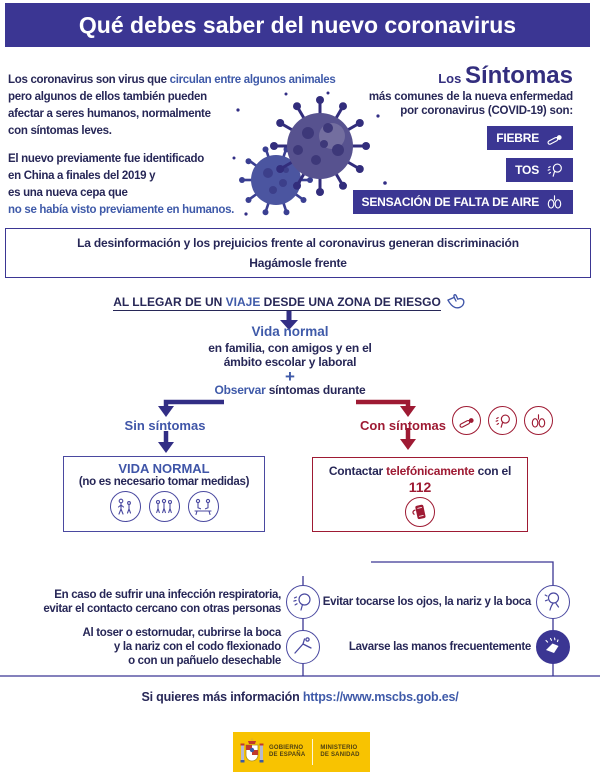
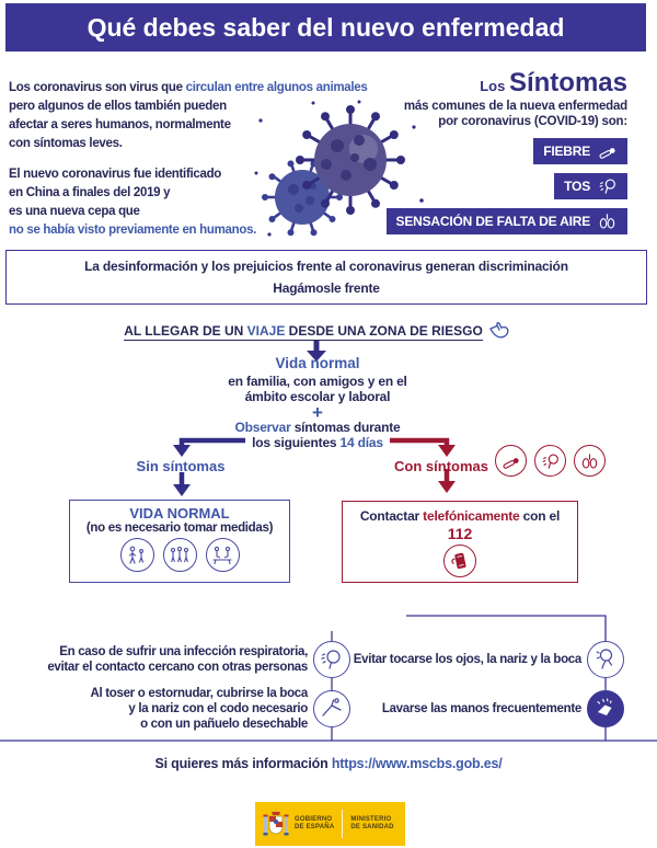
- Qué debes saber del nuevo coronavirus
+ Qué debes saber del nuevo enfermedad
  Los coronavirus son virus que circulan entre algunos animales
  pero algunos de ellos también pueden
  afectar a seres humanos, normalmente
  con síntomas leves.
- El nuevo previamente fue identificado
+ El nuevo coronavirus fue identificado
  en China a finales del 2019 y
  es una nueva cepa que
  no se había visto previamente en humanos.
  Los Síntomas
  más comunes de la nueva enfermedad
  por coronavirus (COVID-19) son:
  FIEBRE
  TOS
  SENSACIÓN DE FALTA DE AIRE
  La desinformación y los prejuicios frente al coronavirus generan discriminación
  Hagámosle frente
  AL LLEGAR DE UN VIAJE DESDE UNA ZONA DE RIESGO
  Vida normal
  en familia, con amigos y en el
  ámbito escolar y laboral
  +
  Observar síntomas durante
+ los siguientes 14 días
  Sin síntomas
  Con síntomas
  VIDA NORMAL
  (no es necesario tomar medidas)
  Contactar telefónicamente con el
  112
  En caso de sufrir una infección respiratoria,
  evitar el contacto cercano con otras personas
  Al toser o estornudar, cubrirse la boca
- y la nariz con el codo flexionado
+ y la nariz con el codo necesario
  o con un pañuelo desechable
  Evitar tocarse los ojos, la nariz y la boca
  Lavarse las manos frecuentemente
  Si quieres más información https://www.mscbs.gob.es/
